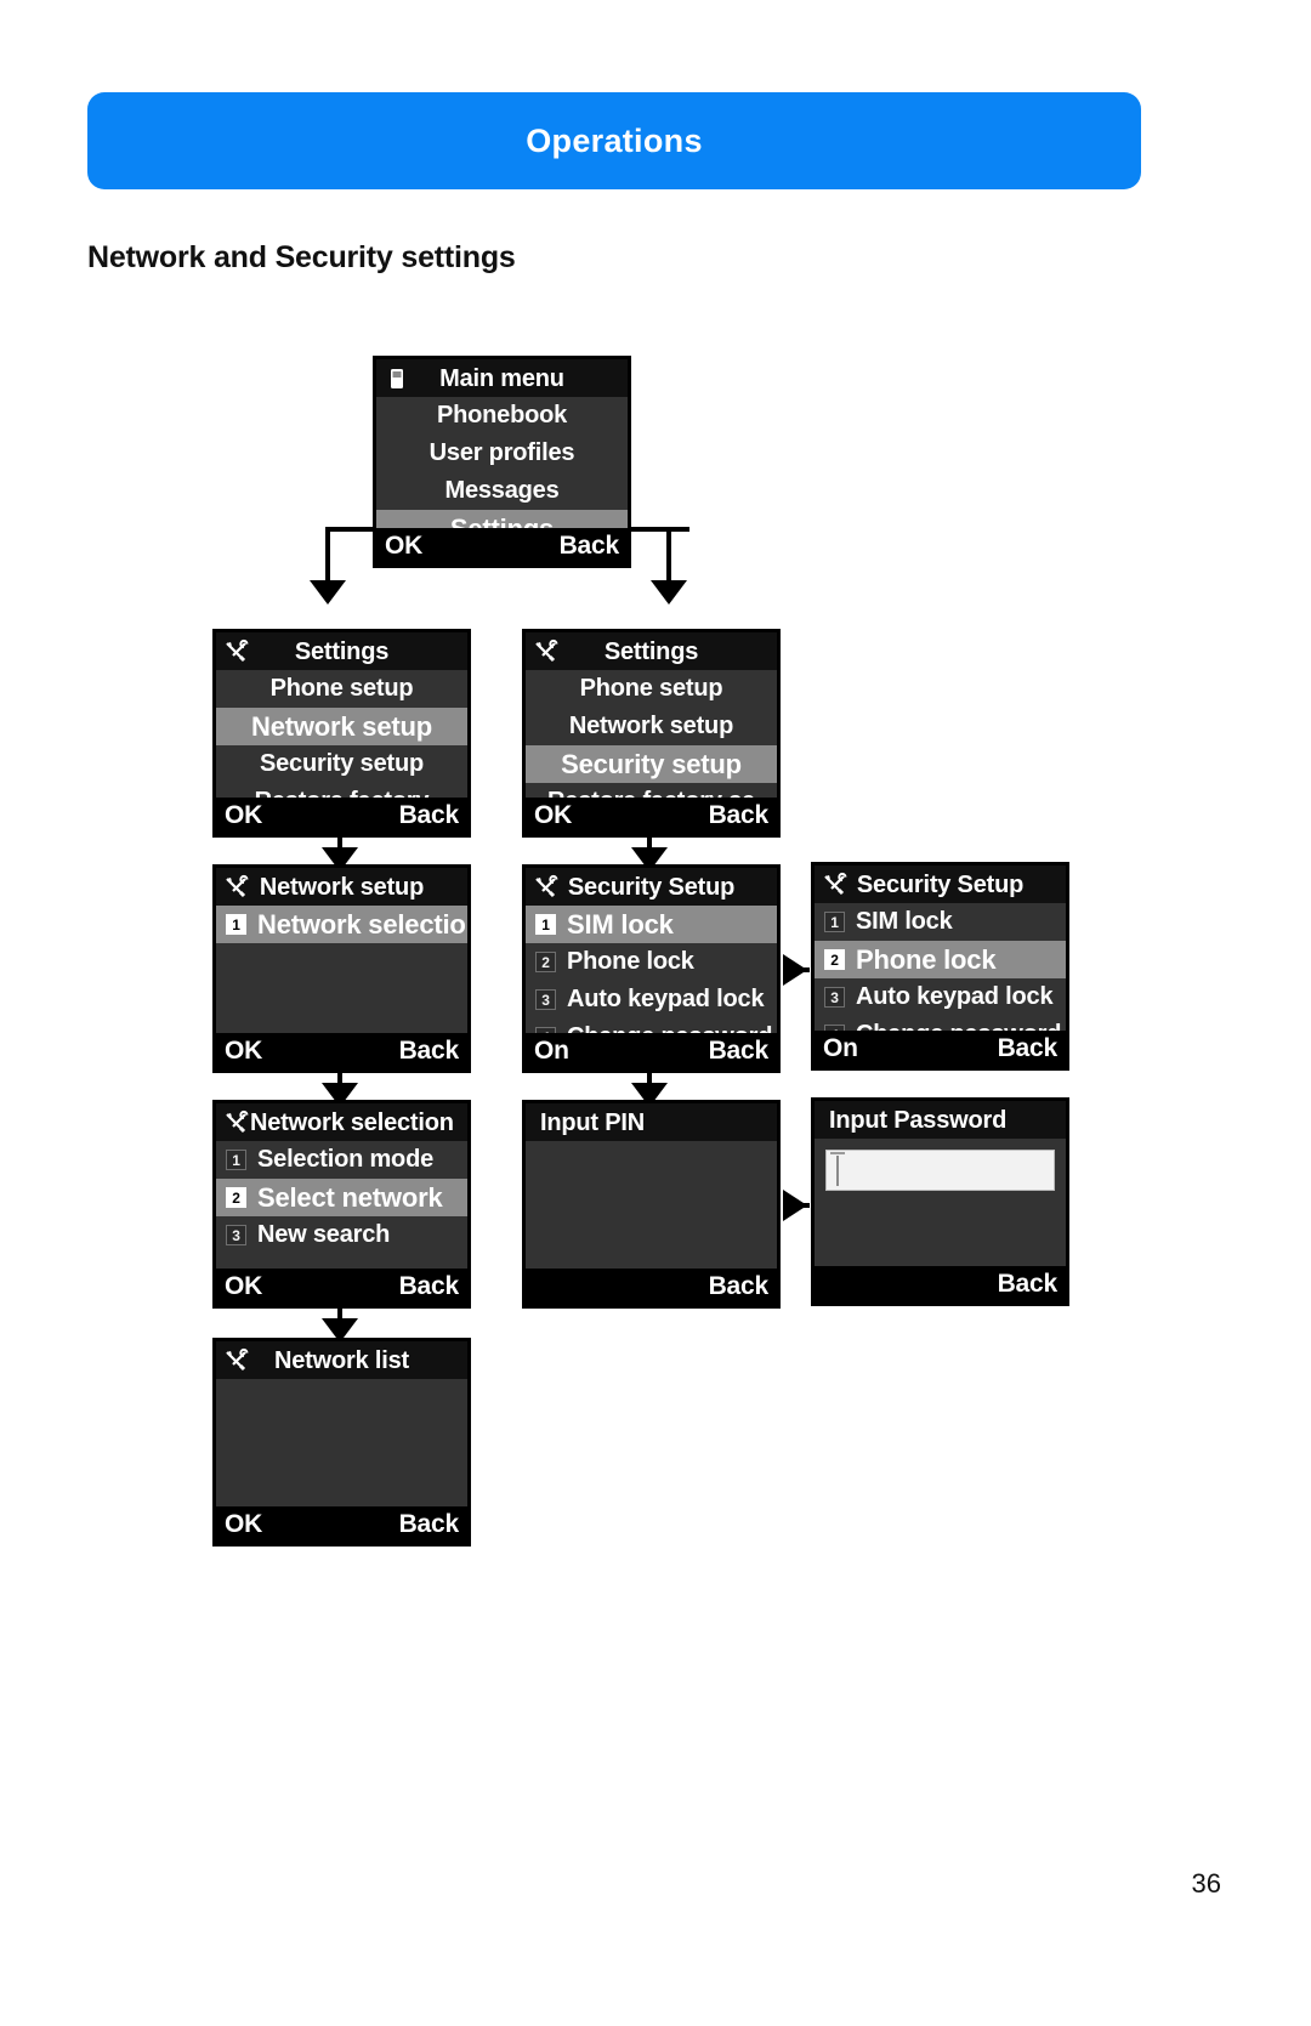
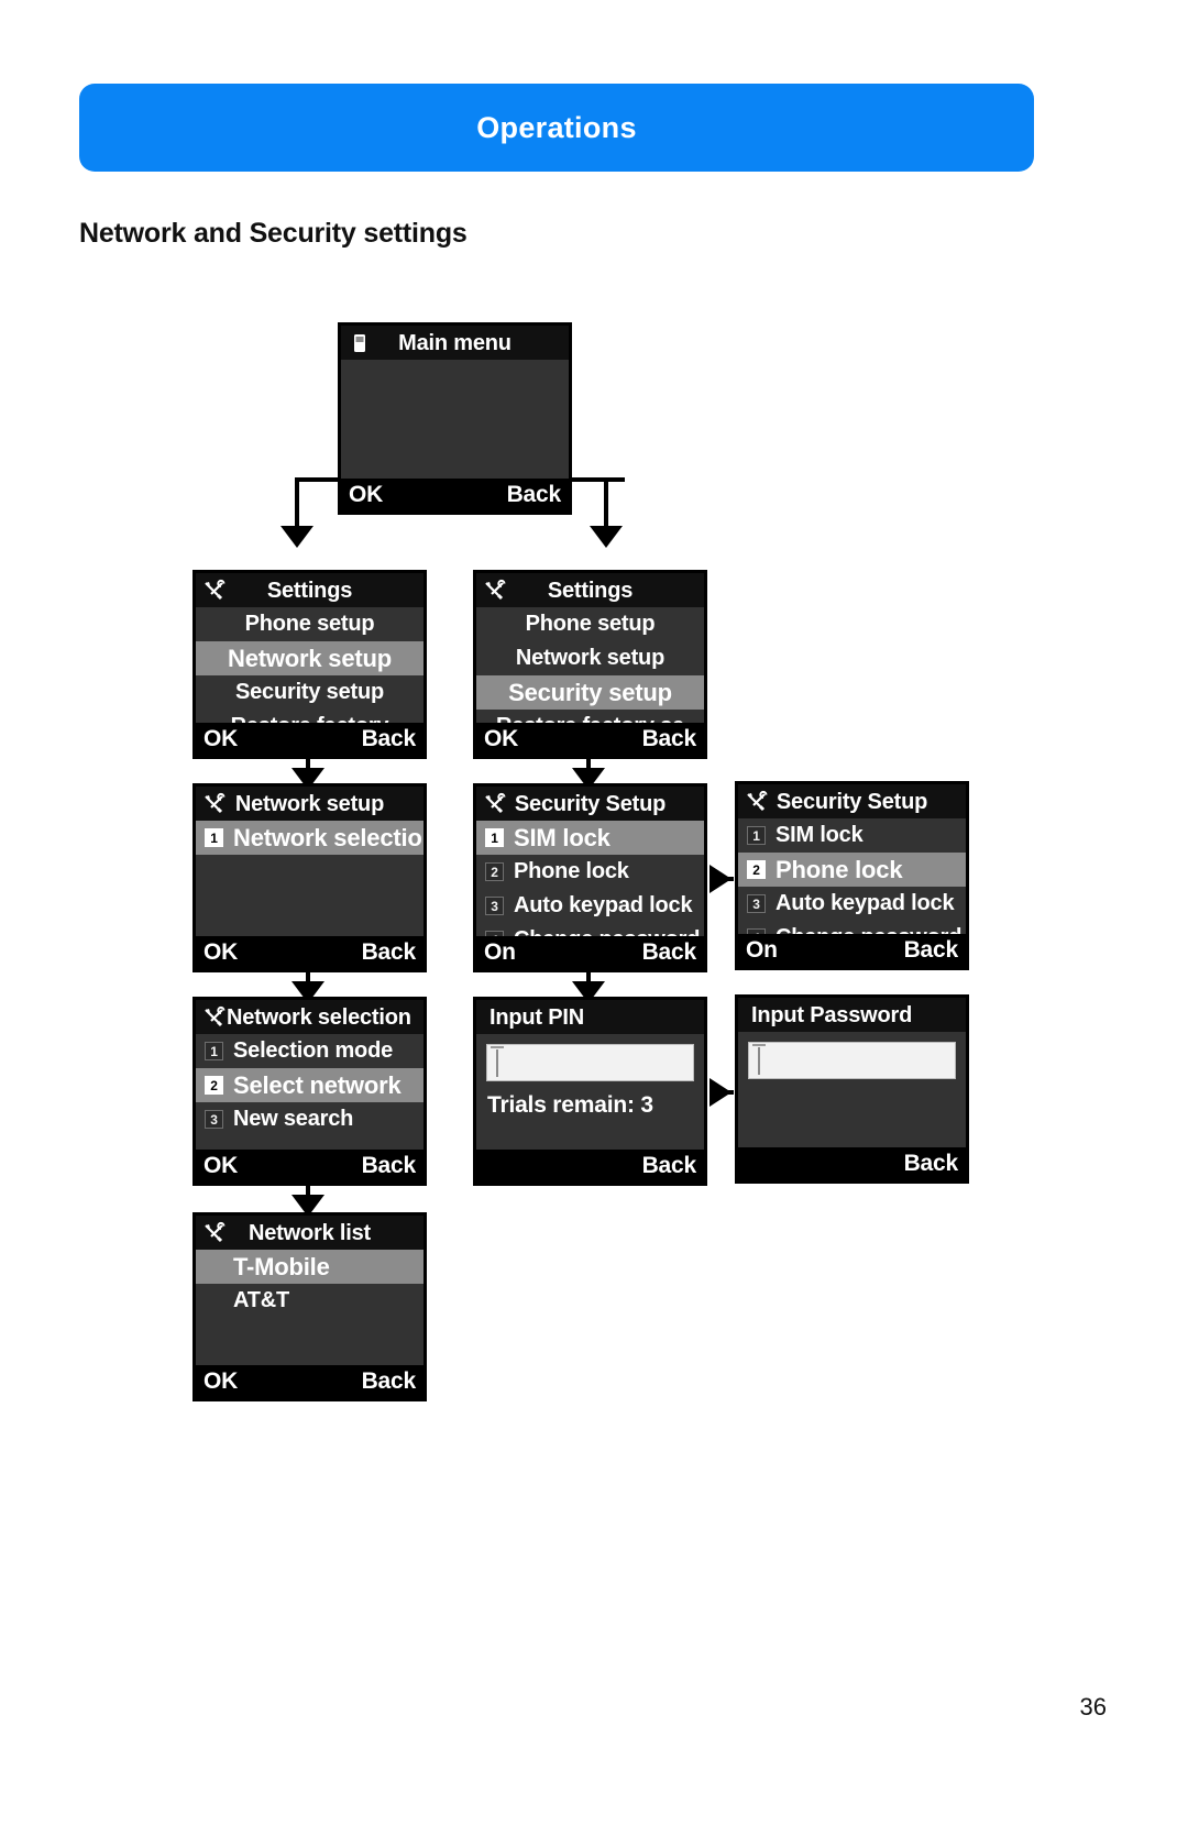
  Operations
  Network and Security settings
  36
  Main menu
- Phonebook
- User profiles
- Messages
  OK
  Back
  Settings
  Phone setup
  Network setup
  Security setup
  OK
  Back
  Settings
  Phone setup
  Network setup
  Security setup
  OK
  Back
  Network setup
  1
  Network selectio
  OK
  Back
  Security Setup
  1
  SIM lock
  2
  Phone lock
  3
  Auto keypad lock
  On
  Back
  Security Setup
  1
  SIM lock
  2
  Phone lock
  3
  Auto keypad lock
  On
  Back
  Network selection
  1
  Selection mode
  2
  Select network
  3
  New search
  OK
  Back
  Network list
+ T-Mobile
+ AT&T
  OK
  Back
  Input PIN
+ Trials remain: 3
  Back
  Input Password
  Back
